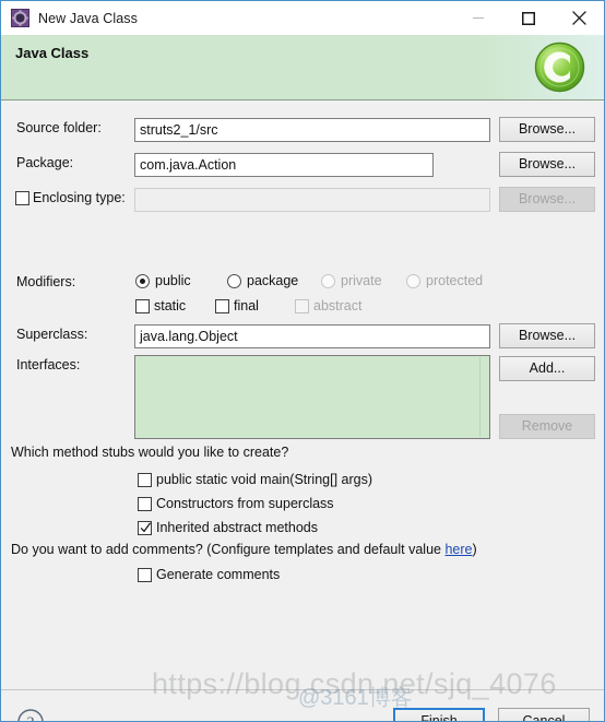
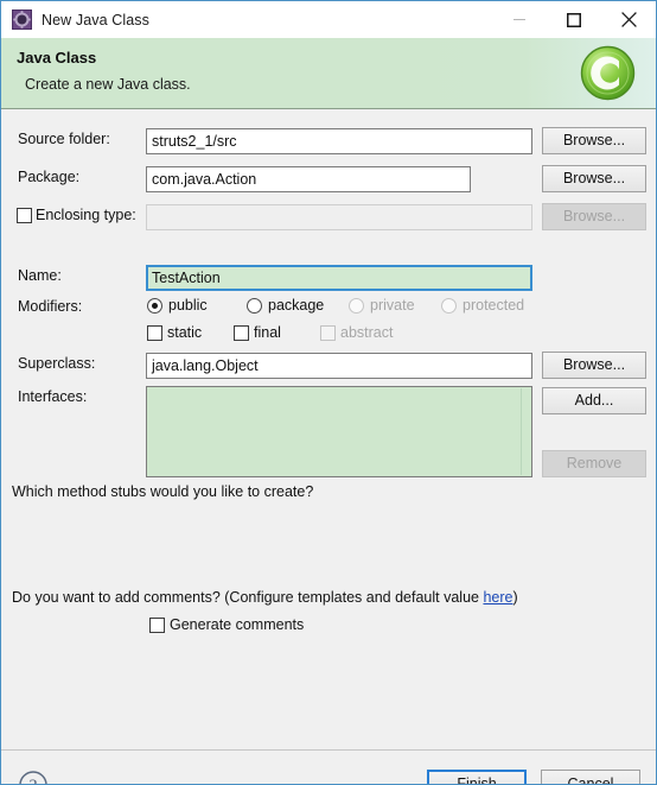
  New Java Class
  Java Class
+ Create a new Java class.
  Source folder:
  struts2_1/src
  Browse...
  Package:
  com.java.Action
  Browse...
  Enclosing type:
  Browse...
+ Name:
+ TestAction
  Modifiers:
  public
  package
  private
  protected
  static
  final
  abstract
  Superclass:
  java.lang.Object
  Browse...
  Interfaces:
  Add...
  Remove
  Which method stubs would you like to create?
- public static void main(String[] args)
- Constructors from superclass
- Inherited abstract methods
  Do you want to add comments? (Configure templates and default value here)
  Generate comments
- https://blog.csdn.net/sjq_4076
- @3161博客
